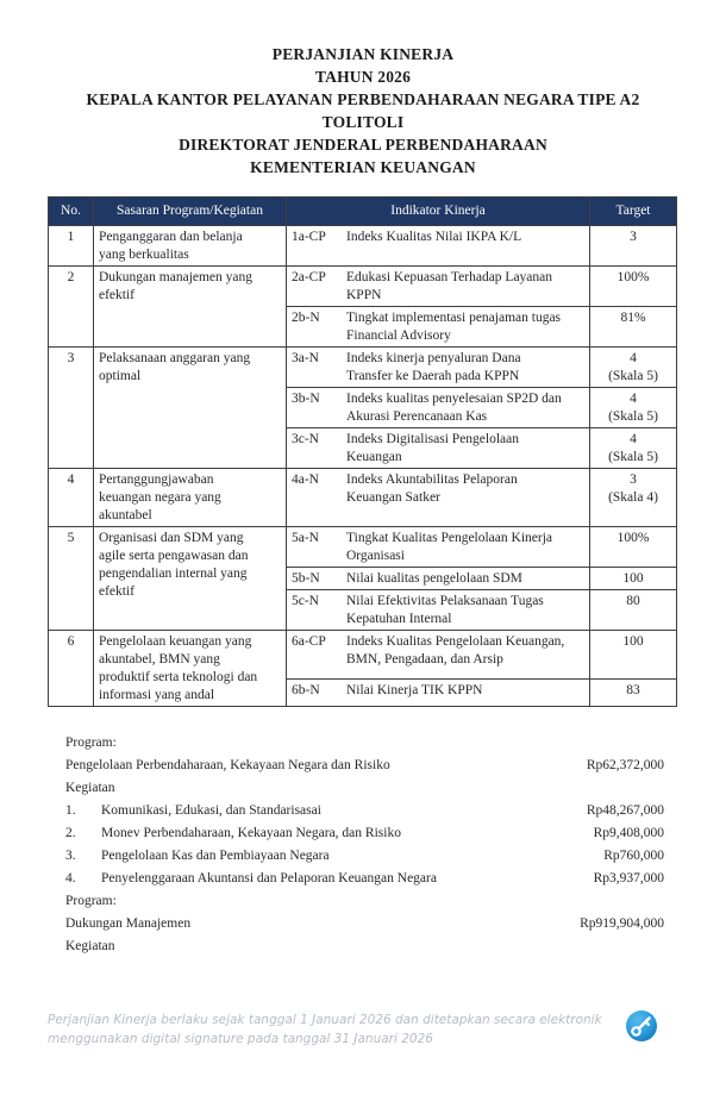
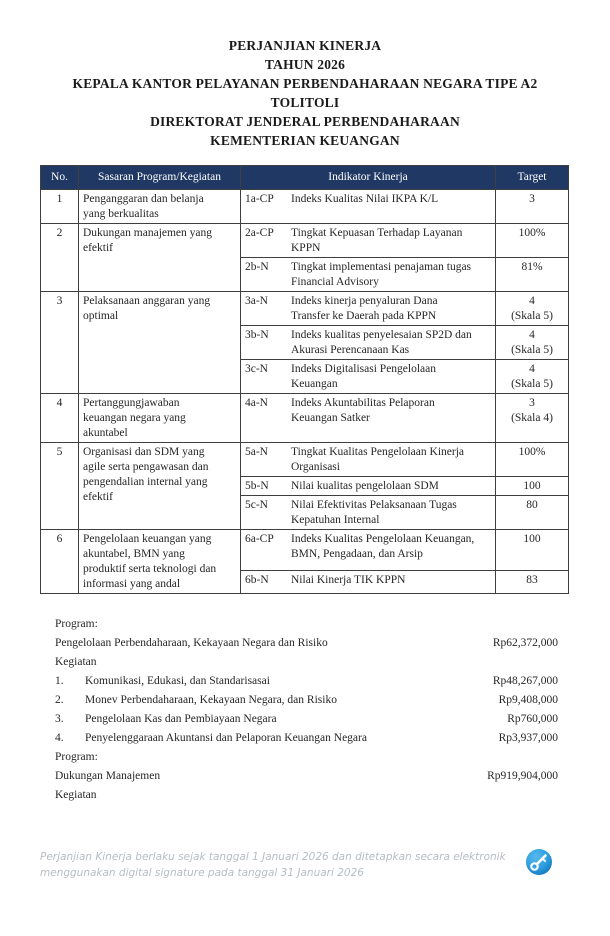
  PERJANJIAN KINERJA
  TAHUN 2026
  KEPALA KANTOR PELAYANAN PERBENDAHARAAN NEGARA TIPE A2
  TOLITOLI
  DIREKTORAT JENDERAL PERBENDAHARAAN
  KEMENTERIAN KEUANGAN
  No.	Sasaran Program/Kegiatan	Indikator Kinerja	Target
  1	Penganggaran dan belanja yang berkualitas	1a-CP Indeks Kualitas Nilai IKPA K/L	3
- 2	Dukungan manajemen yang efektif	2a-CP Edukasi Kepuasan Terhadap Layanan KPPN	100%
+ 2	Dukungan manajemen yang efektif	2a-CP Tingkat Kepuasan Terhadap Layanan KPPN	100%
  2b-N Tingkat implementasi penajaman tugas Financial Advisory	81%
  3	Pelaksanaan anggaran yang optimal	3a-N Indeks kinerja penyaluran Dana Transfer ke Daerah pada KPPN	4(Skala 5)
  3b-N Indeks kualitas penyelesaian SP2D dan Akurasi Perencanaan Kas	4(Skala 5)
  3c-N Indeks Digitalisasi Pengelolaan Keuangan	4(Skala 5)
  4	Pertanggungjawaban keuangan negara yang akuntabel	4a-N Indeks Akuntabilitas Pelaporan Keuangan Satker	3(Skala 4)
  5	Organisasi dan SDM yang agile serta pengawasan dan pengendalian internal yang efektif	5a-N Tingkat Kualitas Pengelolaan Kinerja Organisasi	100%
  5b-N Nilai kualitas pengelolaan SDM	100
  5c-N Nilai Efektivitas Pelaksanaan Tugas Kepatuhan Internal	80
  6	Pengelolaan keuangan yang akuntabel, BMN yang produktif serta teknologi dan informasi yang andal	6a-CP Indeks Kualitas Pengelolaan Keuangan, BMN, Pengadaan, dan Arsip	100
  6b-N Nilai Kinerja TIK KPPN	83
  Program:
  Pengelolaan Perbendaharaan, Kekayaan Negara dan Risiko
  Rp62,372,000
  Kegiatan
  1.
  Komunikasi, Edukasi, dan Standarisasai
  Rp48,267,000
  2.
  Monev Perbendaharaan, Kekayaan Negara, dan Risiko
  Rp9,408,000
  3.
  Pengelolaan Kas dan Pembiayaan Negara
  Rp760,000
  4.
  Penyelenggaraan Akuntansi dan Pelaporan Keuangan Negara
  Rp3,937,000
  Program:
  Dukungan Manajemen
  Rp919,904,000
  Kegiatan
  Perjanjian Kinerja berlaku sejak tanggal 1 Januari 2026 dan ditetapkan secara elektronik menggunakan digital signature pada tanggal 31 Januari 2026
